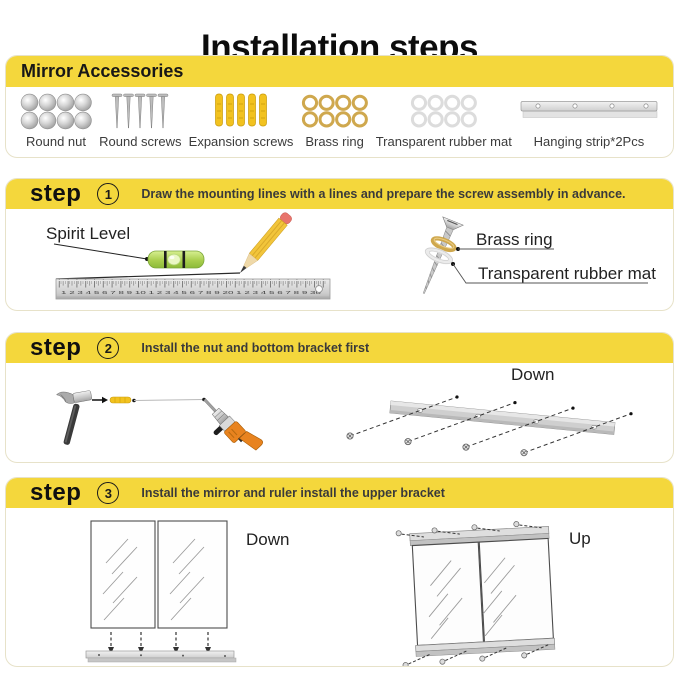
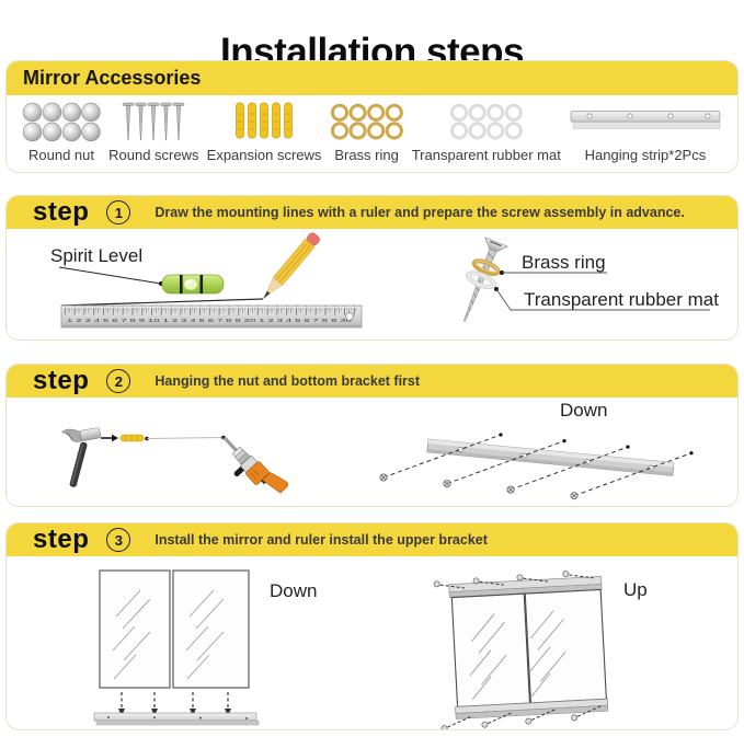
  Installation steps
  Mirror Accessories
  Round nut
  Round screws
  Expansion screws
  Brass ring
  Transparent rubber mat
  Hanging strip*2Pcs
  step
  1
- Draw the mounting lines with a lines and prepare the screw assembly in advance.
+ Draw the mounting lines with a ruler and prepare the screw assembly in advance.
  Spirit Level
  Brass ring
  Transparent rubber mat
  step
  2
- Install the nut and bottom bracket first
+ Hanging the nut and bottom bracket first
  Down
  step
  3
  Install the mirror and ruler install the upper bracket
  Down
  Up
